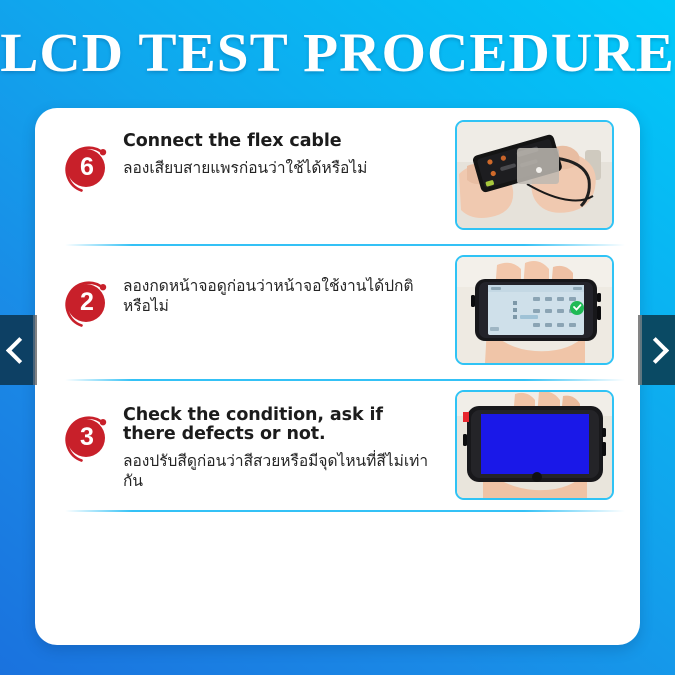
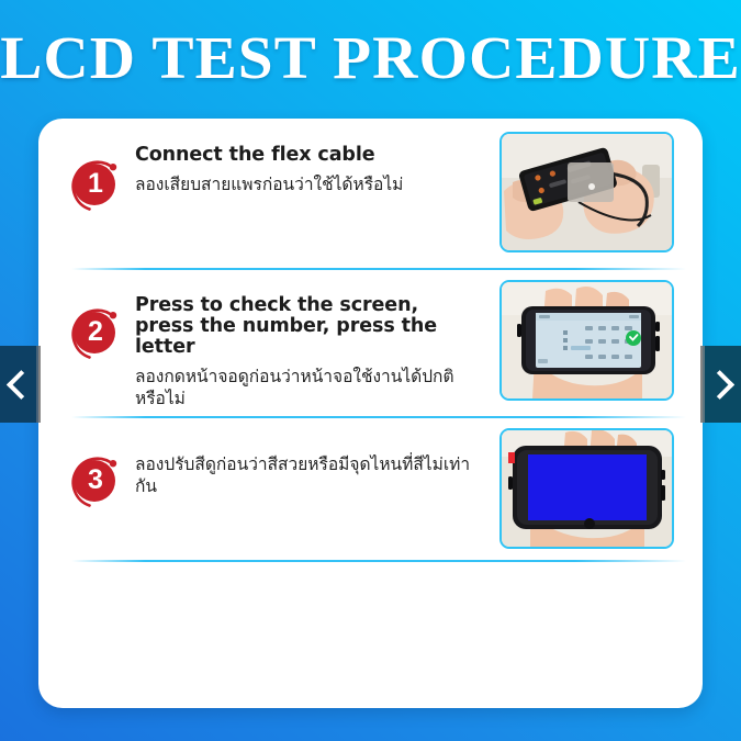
  LCD TEST PROCEDURE
- 6
+ 1
  Connect the flex cable
  ลองเสียบสายแพรก่อนว่าใช้ได้หรือไม่
  2
+ Press to check the screen, press the number, press the letter
  ลองกดหน้าจอดูก่อนว่าหน้าจอใช้งานได้ปกติหรือไม่
  3
- Check the condition, ask if there defects or not.
  ลองปรับสีดูก่อนว่าสีสวยหรือมีจุดไหนที่สีไม่เท่ากัน
